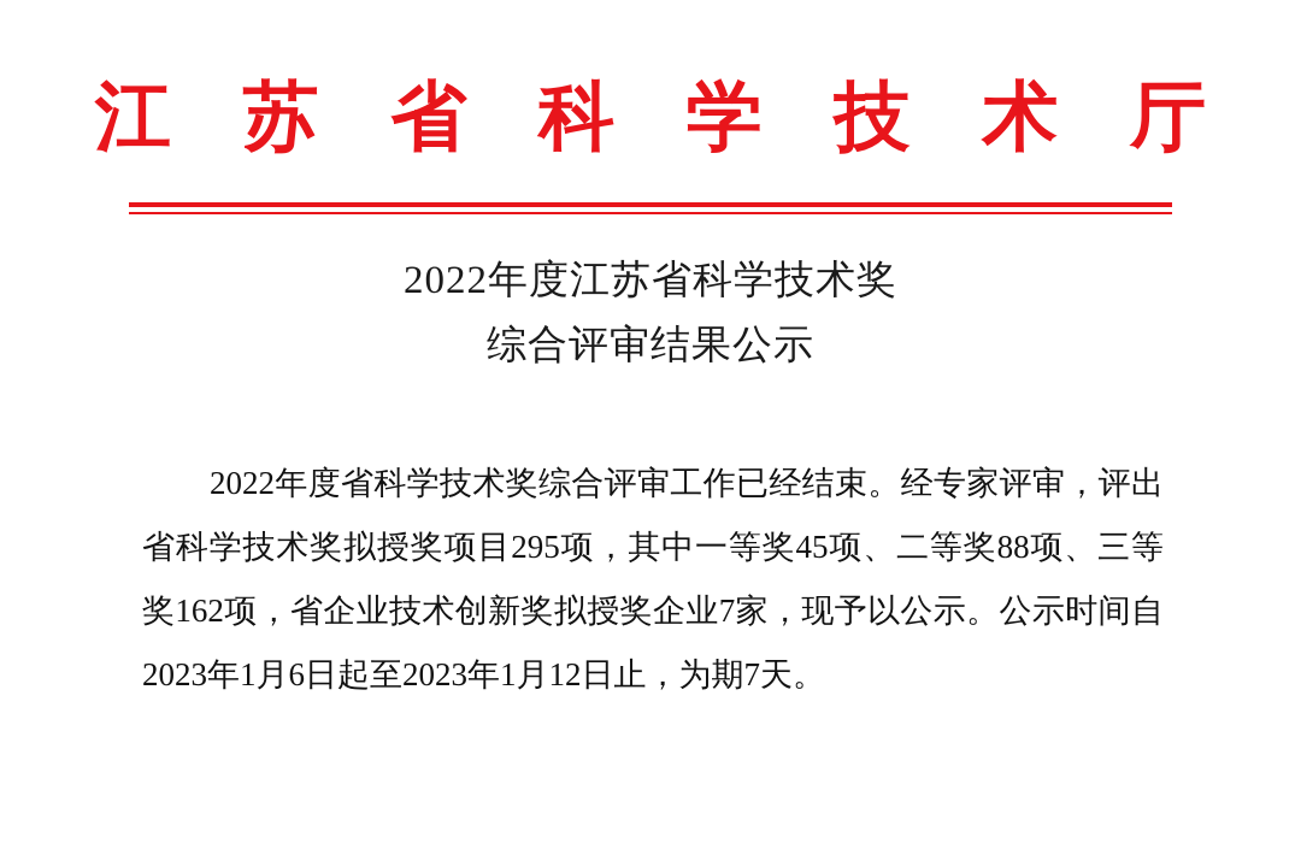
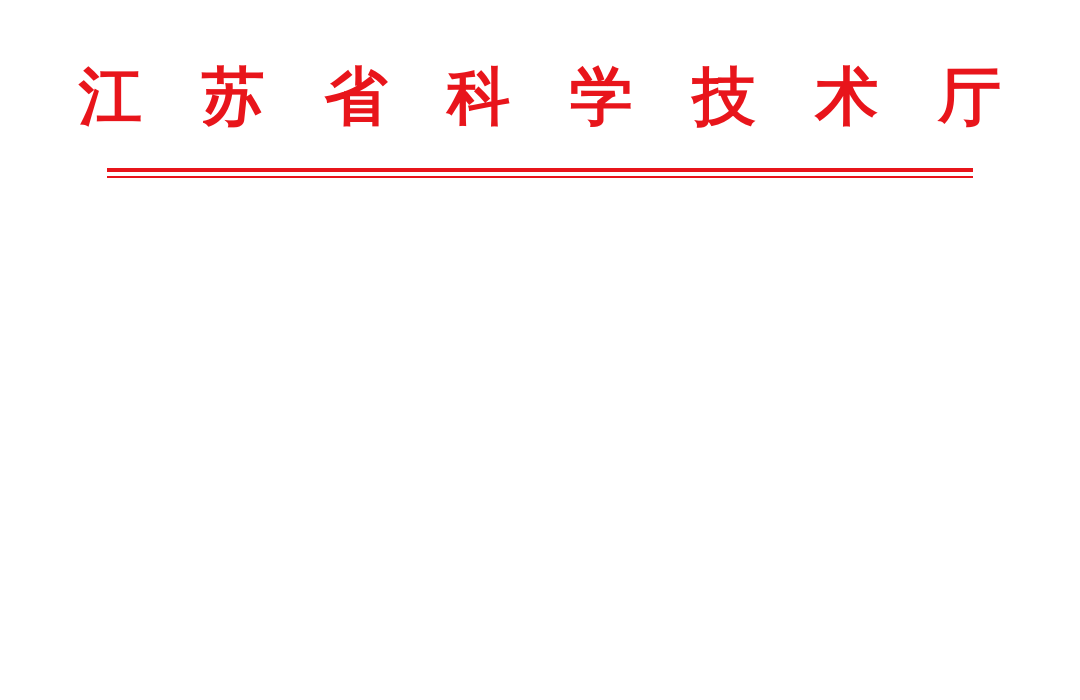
  江 苏 省 科 学 技 术 厅
- 2022年度江苏省科学技术奖
- 综合评审结果公示
- 2022年度省科学技术奖综合评审工作已经结束。经专家评审，评出省科学技术奖拟授奖项目295项，其中一等奖45项、二等奖88项、三等奖162项，省企业技术创新奖拟授奖企业7家，现予以公示。公示时间自2023年1月6日起至2023年1月12日止，为期7天。
